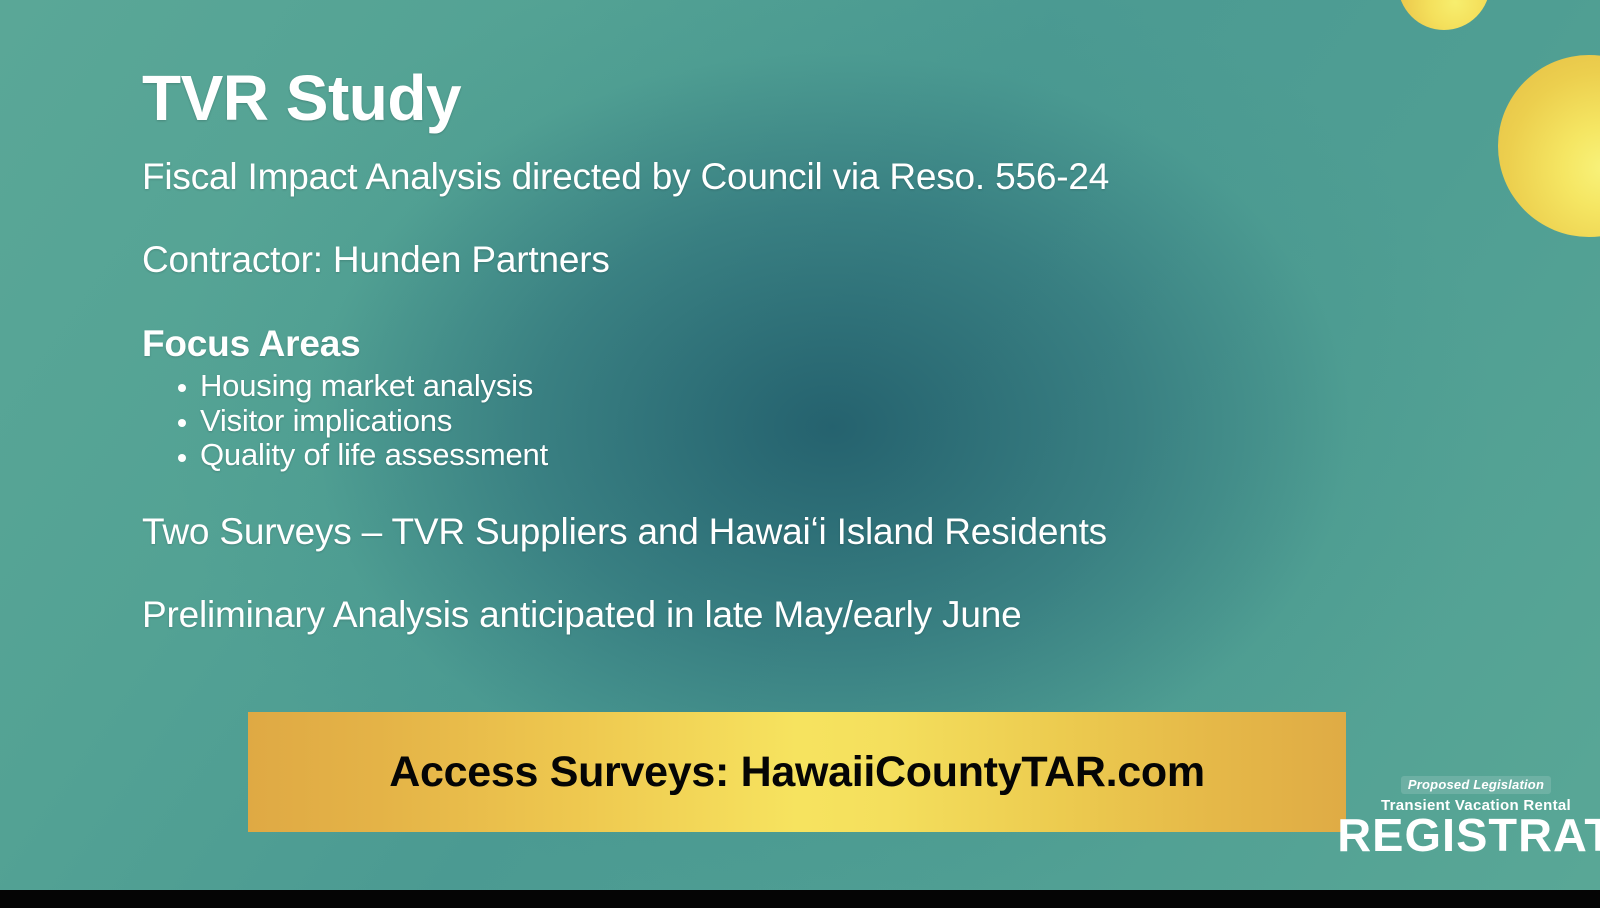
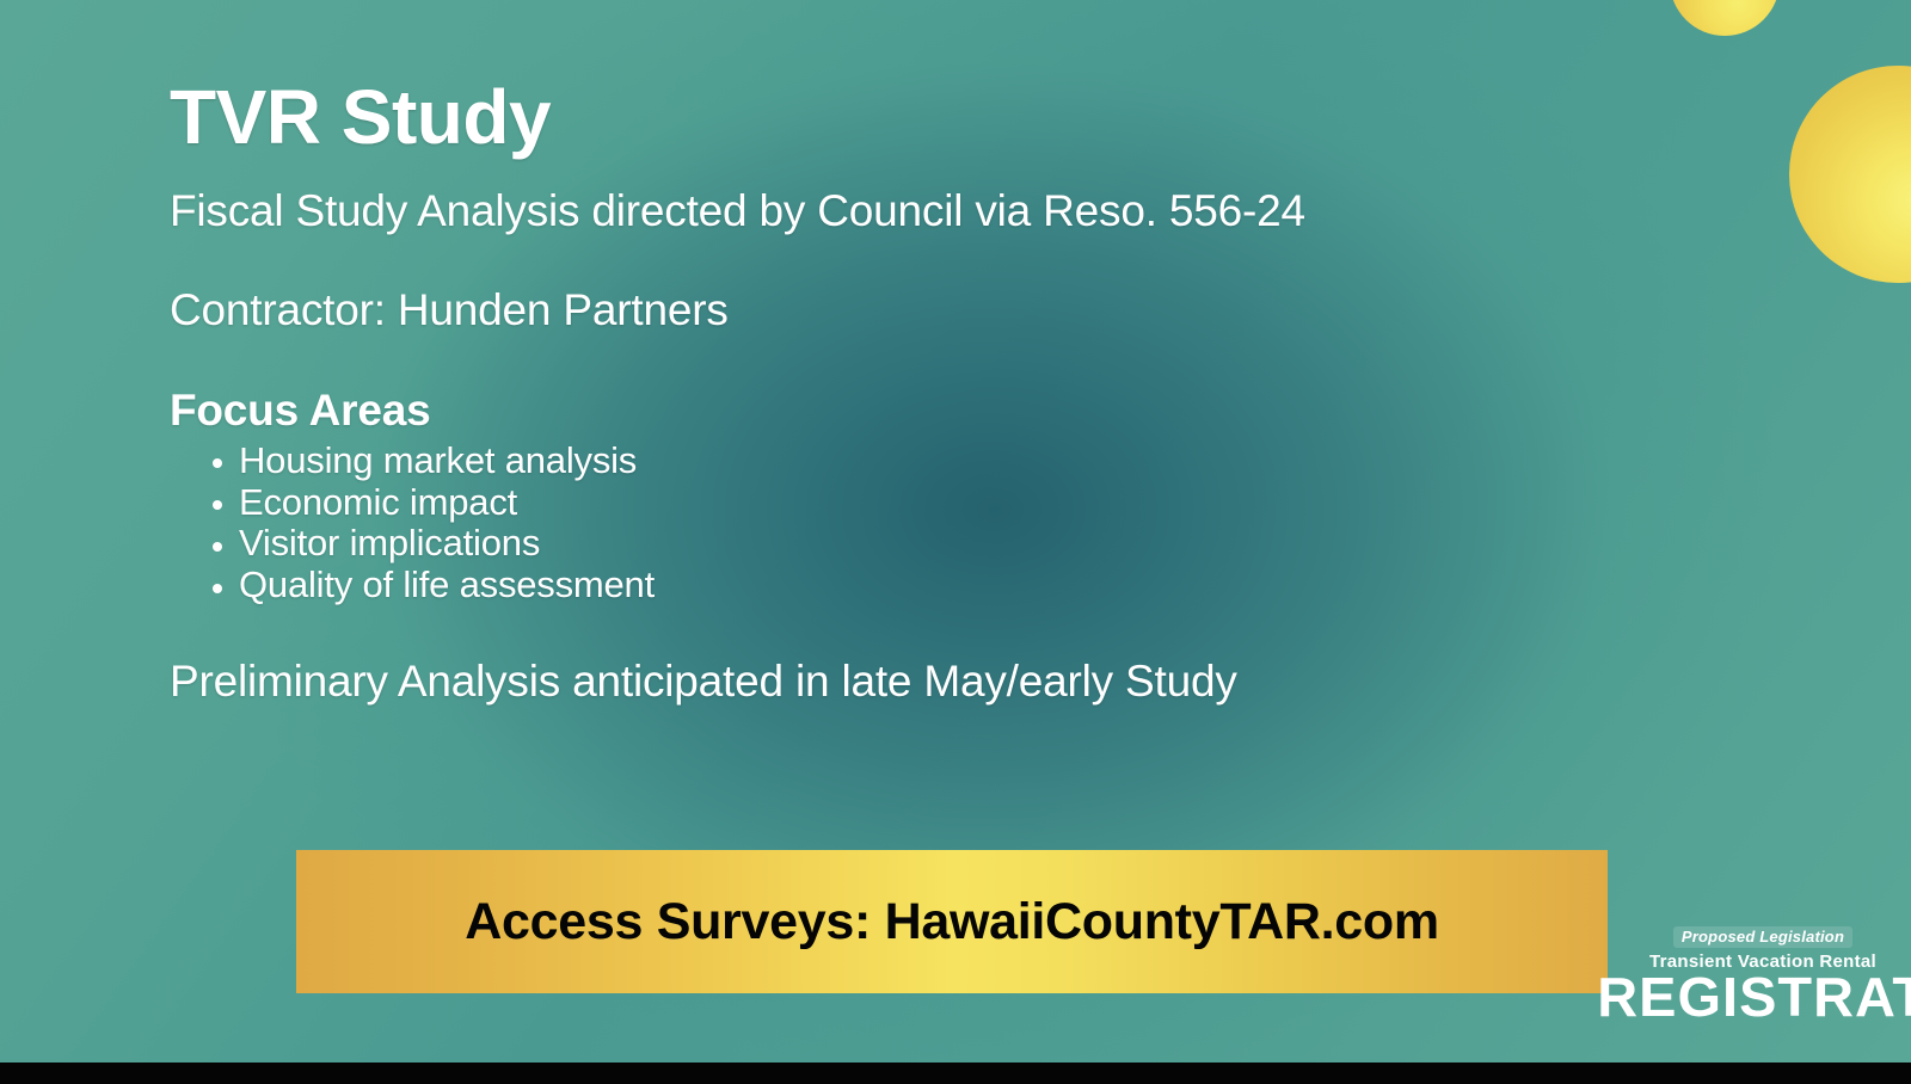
  TVR Study
- Fiscal Impact Analysis directed by Council via Reso. 556-24
+ Fiscal Study Analysis directed by Council via Reso. 556-24
  Contractor: Hunden Partners
  Focus Areas
  Housing market analysis
+ Economic impact
  Visitor implications
  Quality of life assessment
- Two Surveys – TVR Suppliers and Hawaiʻi Island Residents
- Preliminary Analysis anticipated in late May/early June
+ Preliminary Analysis anticipated in late May/early Study
  Access Surveys: HawaiiCountyTAR.com
  Proposed Legislation
  Transient Vacation Rental
  REGISTRAT
